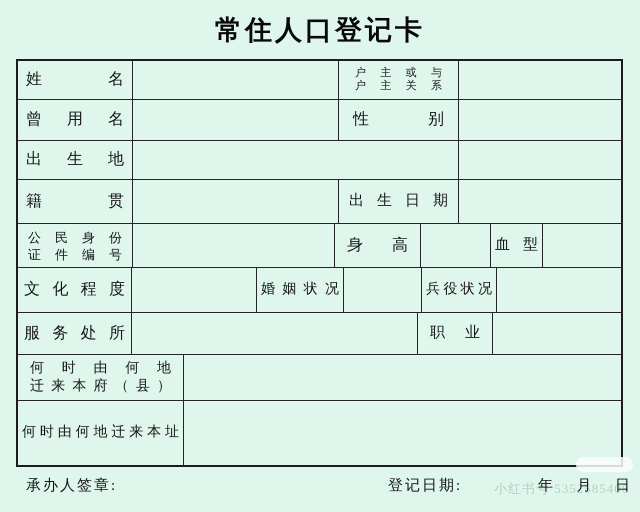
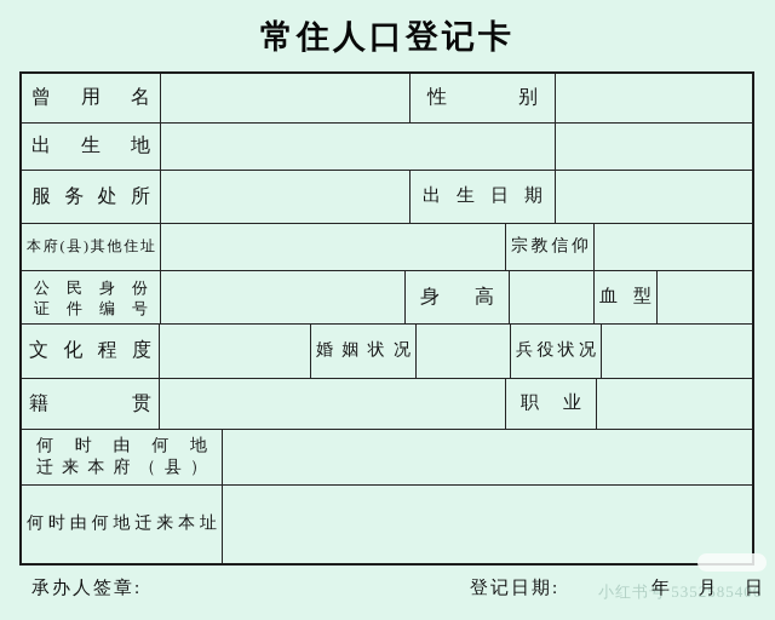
  常住人口登记卡
- 姓名
- 户主或与
- 户主关系
  曾用名
  性别
  出生地
- 籍贯
+ 服务处所
  出生日期
+ 本府(县)其他住址
+ 宗教信仰
  公民身份
  证件编号
  身高
  血型
  文化程度
  婚姻状况
  兵役状况
- 服务处所
+ 籍贯
  职业
  何时由何地
  迁来本府（县）
  何时由何地迁来本址
  小红书号 5352585406
  承办人签章:
  登记日期:
  年
  月
  日
